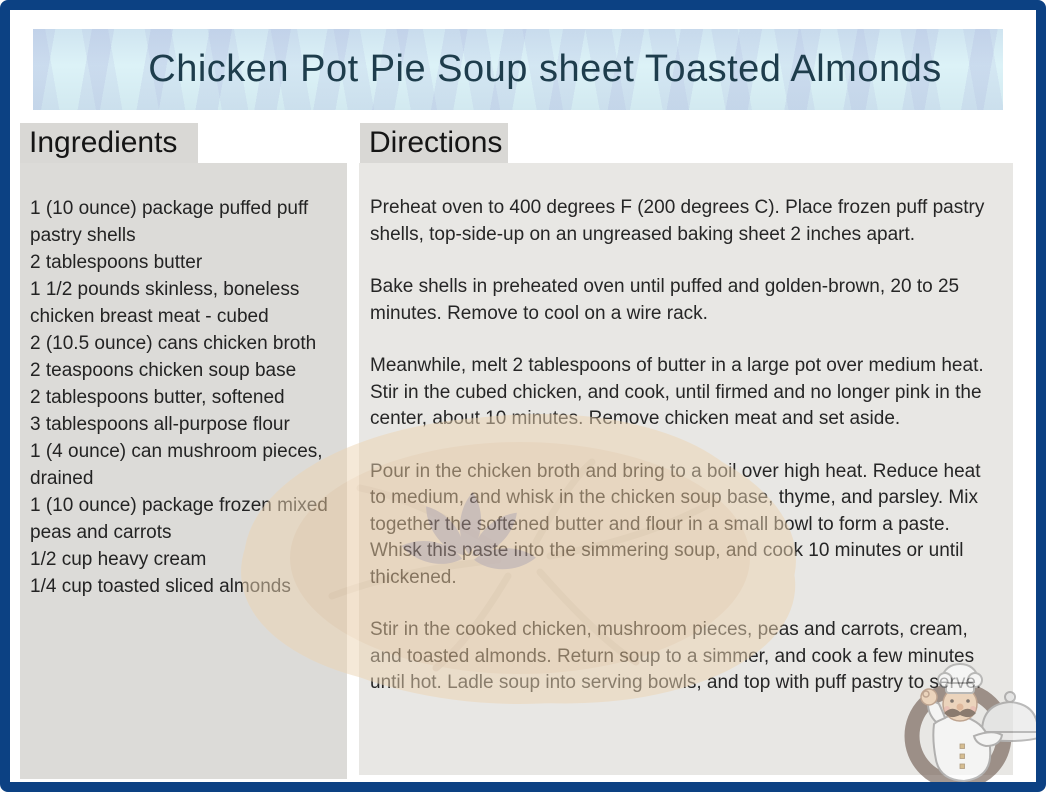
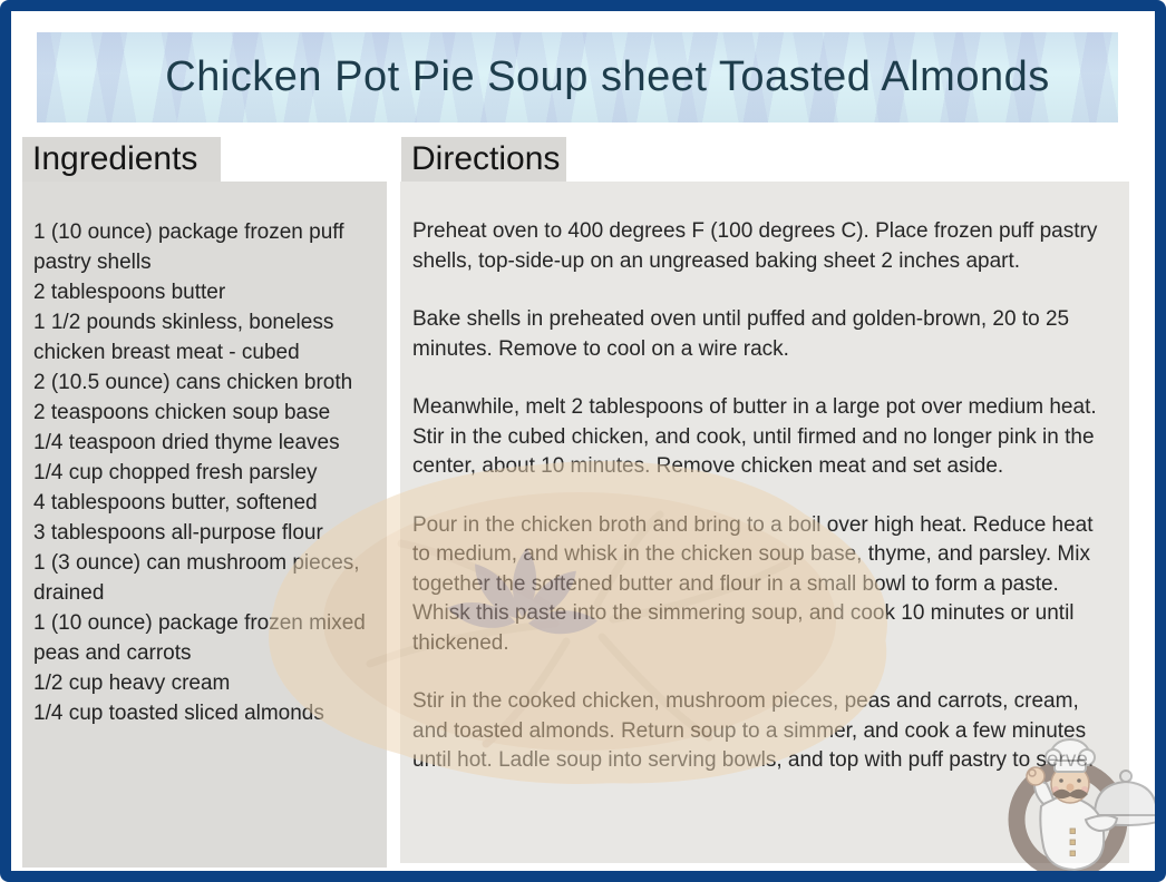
  Chicken Pot Pie Soup sheet Toasted Almonds
  Ingredients
- 1 (10 ounce) package puffed puff pastry shells
+ 1 (10 ounce) package frozen puff pastry shells
  2 tablespoons butter
  1 1/2 pounds skinless, boneless chicken breast meat - cubed
  2 (10.5 ounce) cans chicken broth
  2 teaspoons chicken soup base
+ 1/4 teaspoon dried thyme leaves
+ 1/4 cup chopped fresh parsley
- 2 tablespoons butter, softened
+ 4 tablespoons butter, softened
  3 tablespoons all-purpose flour
- 1 (4 ounce) can mushroom pieces, drained
+ 1 (3 ounce) can mushroom pieces, drained
  1 (10 ounce) package frozen mixed peas and carrots
  1/2 cup heavy cream
  1/4 cup toasted sliced almonds
  Directions
- Preheat oven to 400 degrees F (200 degrees C). Place frozen puff pastry shells, top-side-up on an ungreased baking sheet 2 inches apart.
+ Preheat oven to 400 degrees F (100 degrees C). Place frozen puff pastry shells, top-side-up on an ungreased baking sheet 2 inches apart.
  Bake shells in preheated oven until puffed and golden-brown, 20 to 25 minutes. Remove to cool on a wire rack.
  Meanwhile, melt 2 tablespoons of butter in a large pot over medium heat. Stir in the cubed chicken, and cook, until firmed and no longer pink in the center, about 10 minutes. Remove chicken meat and set aside.
  Pour in the chicken broth and bring to a boil over high heat. Reduce heat to medium, and whisk in the chicken soup base, thyme, and parsley. Mix together the softened butter and flour in a small bowl to form a paste. Whisk this paste into the simmering soup, and cook 10 minutes or until thickened.
  Stir in the cooked chicken, mushroom pieces, peas and carrots, cream, and toasted almonds. Return soup to a simmer, and cook a few minutes until hot. Ladle soup into serving bowls, and top with puff pastry to serve.
